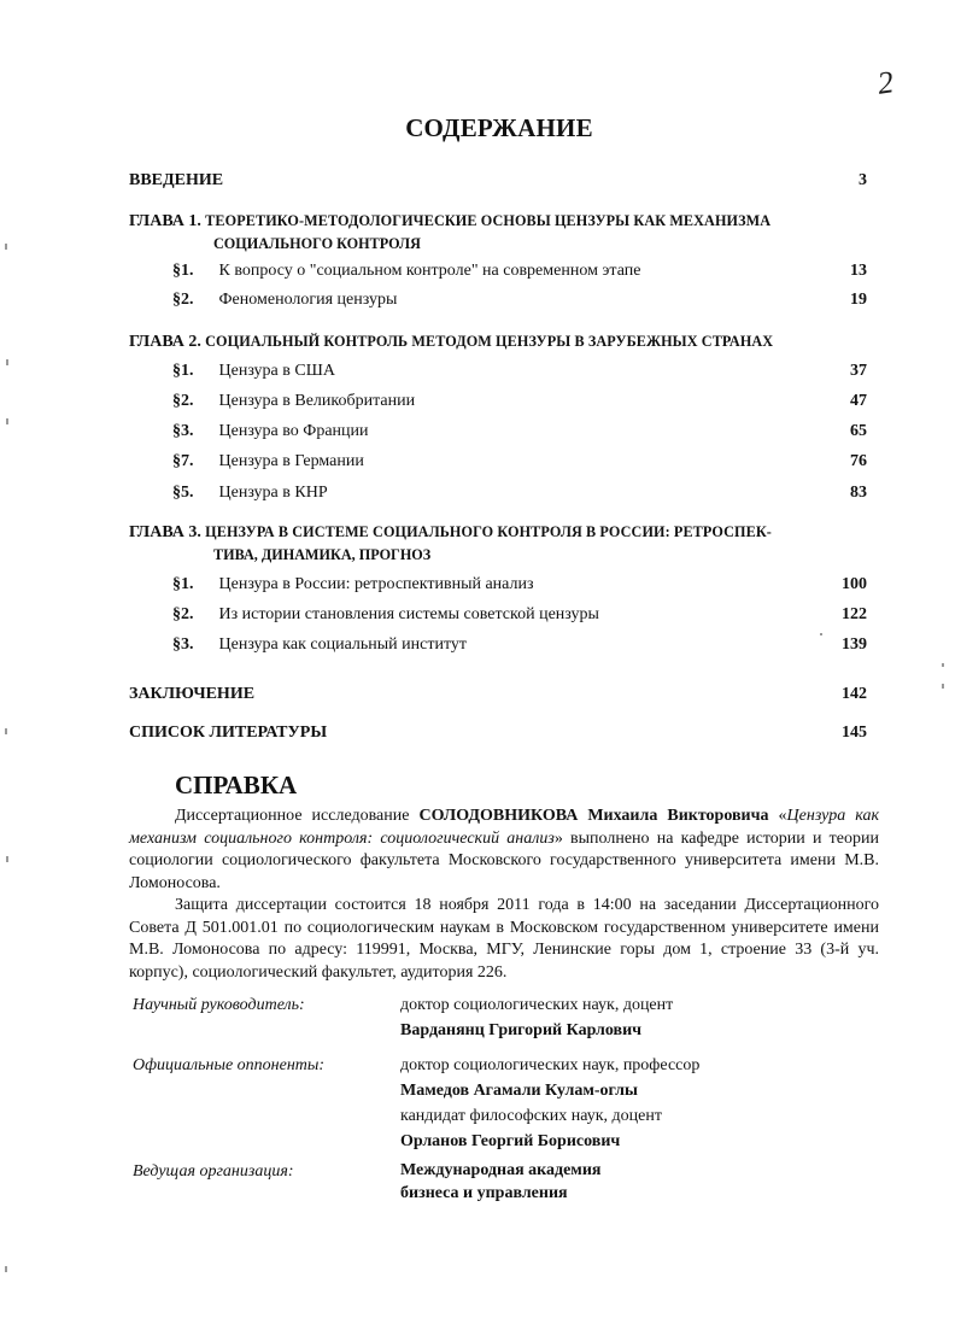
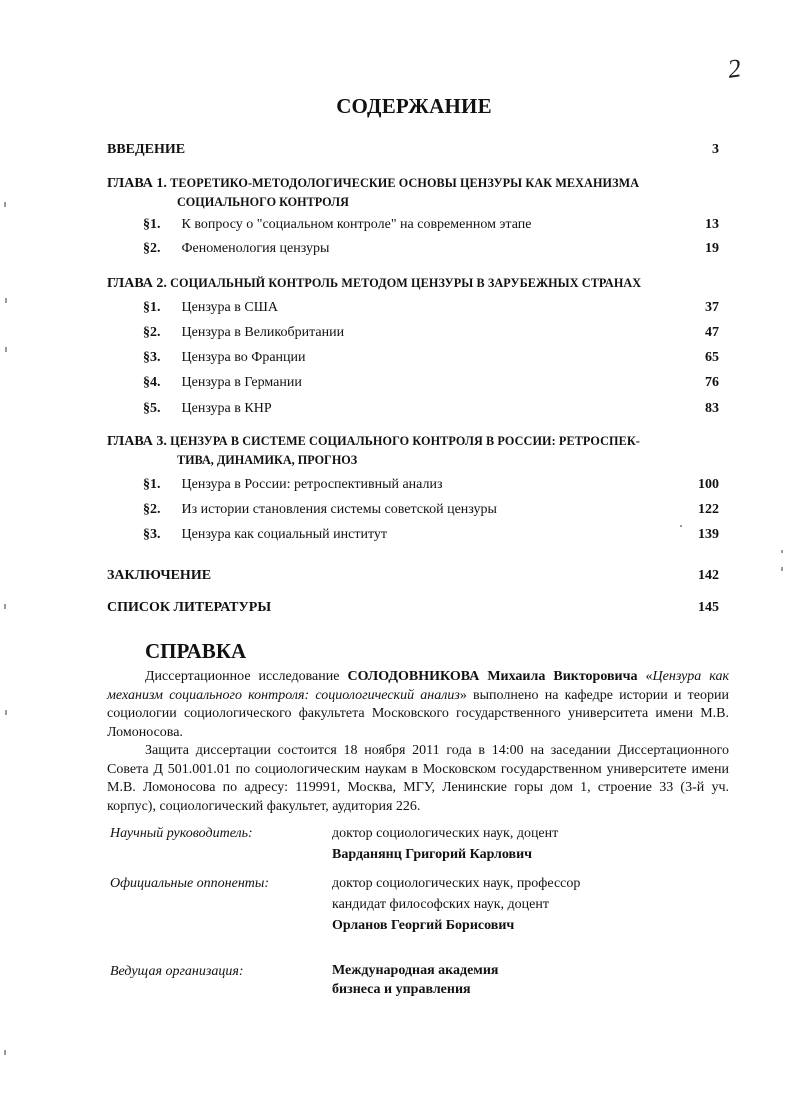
  СОДЕРЖАНИЕ
  ВВЕДЕНИЕ
  3
  ГЛАВА 1. ТЕОРЕТИКО-МЕТОДОЛОГИЧЕСКИЕ ОСНОВЫ ЦЕНЗУРЫ КАК МЕХАНИЗМА
  СОЦИАЛЬНОГО КОНТРОЛЯ
  §1. К вопросу о "социальном контроле" на современном этапе
  13
  §2. Феноменология цензуры
  19
  ГЛАВА 2. СОЦИАЛЬНЫЙ КОНТРОЛЬ МЕТОДОМ ЦЕНЗУРЫ В ЗАРУБЕЖНЫХ СТРАНАХ
  §1. Цензура в США
  37
  §2. Цензура в Великобритании
  47
  §3. Цензура во Франции
  65
- §7. Цензура в Германии
+ §4. Цензура в Германии
  76
  §5. Цензура в КНР
  83
  ГЛАВА 3. ЦЕНЗУРА В СИСТЕМЕ СОЦИАЛЬНОГО КОНТРОЛЯ В РОССИИ: РЕТРОСПЕК-
  ТИВА, ДИНАМИКА, ПРОГНОЗ
  §1. Цензура в России: ретроспективный анализ
  100
  §2. Из истории становления системы советской цензуры
  122
  §3. Цензура как социальный институт
  139
  ЗАКЛЮЧЕНИЕ
  142
  СПИСОК ЛИТЕРАТУРЫ
  145
  СПРАВКА
  Диссертационное исследование СОЛОДОВНИКОВА Михаила Викторовича «Цензура как механизм социального контроля: социологический анализ» выполнено на кафедре истории и теории социологии социологического факультета Московского государственного университета имени М.В. Ломоносова.
  Защита диссертации состоится 18 ноября 2011 года в 14:00 на заседании Диссертационного Совета Д 501.001.01 по социологическим наукам в Московском государственном университете имени М.В. Ломоносова по адресу: 119991, Москва, МГУ, Ленинские горы дом 1, строение 33 (3-й уч. корпус), социологический факультет, аудитория 226.
  Научный руководитель:
  доктор социологических наук, доцент
  Варданянц Григорий Карлович
  Официальные оппоненты:
  доктор социологических наук, профессор
- Мамедов Агамали Кулам-оглы
  кандидат философских наук, доцент
  Орланов Георгий Борисович
  Ведущая организация:
  Международная академия
  бизнеса и управления
